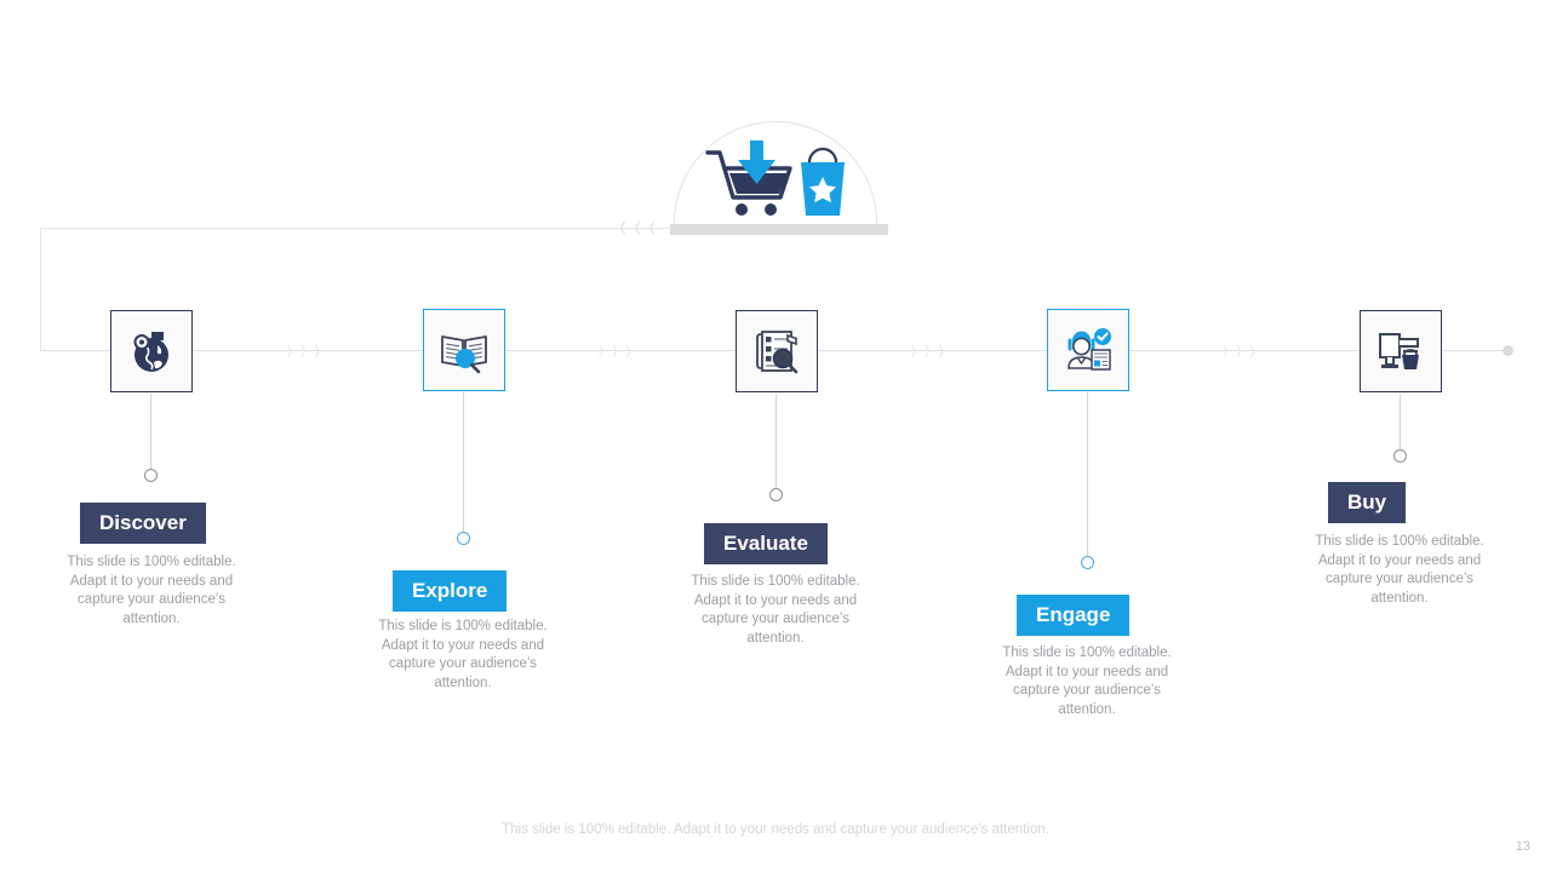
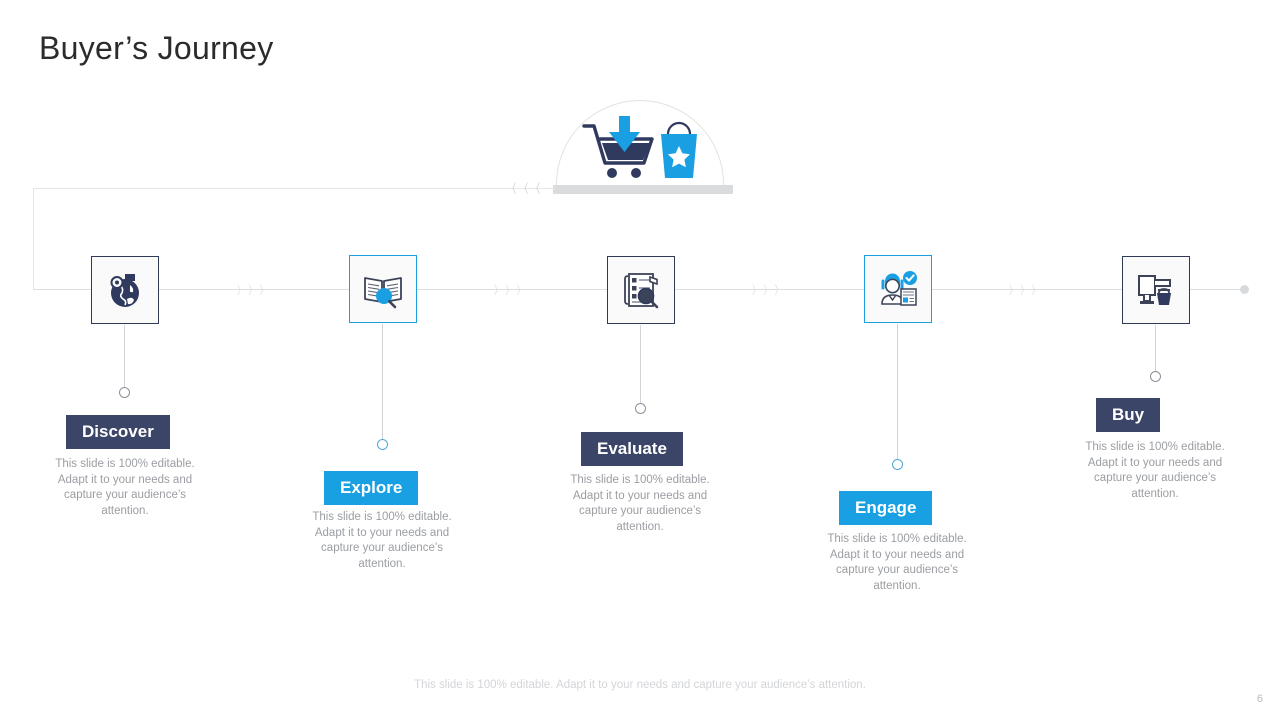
+ Buyer’s Journey
  〈 〈 〈
  〉 〉 〉
  〉 〉 〉
  〉 〉 〉
  〉 〉 〉
  Discover
  This slide is 100% editable. Adapt it to your needs and capture your audience’s attention.
  Explore
  This slide is 100% editable. Adapt it to your needs and capture your audience’s attention.
  Evaluate
  This slide is 100% editable. Adapt it to your needs and capture your audience’s attention.
  Engage
  This slide is 100% editable. Adapt it to your needs and capture your audience’s attention.
  Buy
  This slide is 100% editable. Adapt it to your needs and capture your audience’s attention.
  This slide is 100% editable. Adapt it to your needs and capture your audience’s attention.
- 13
+ 6
